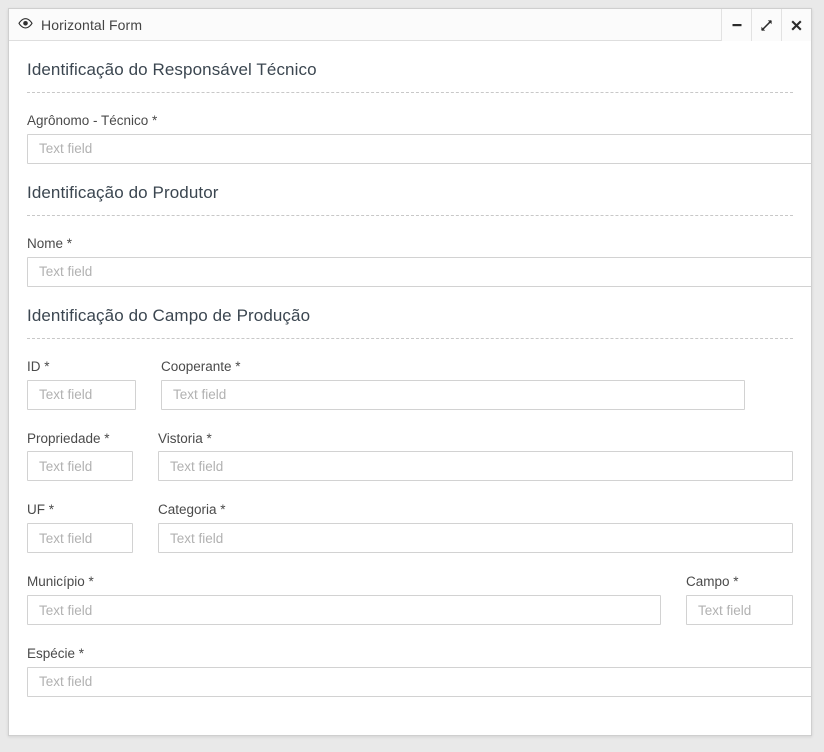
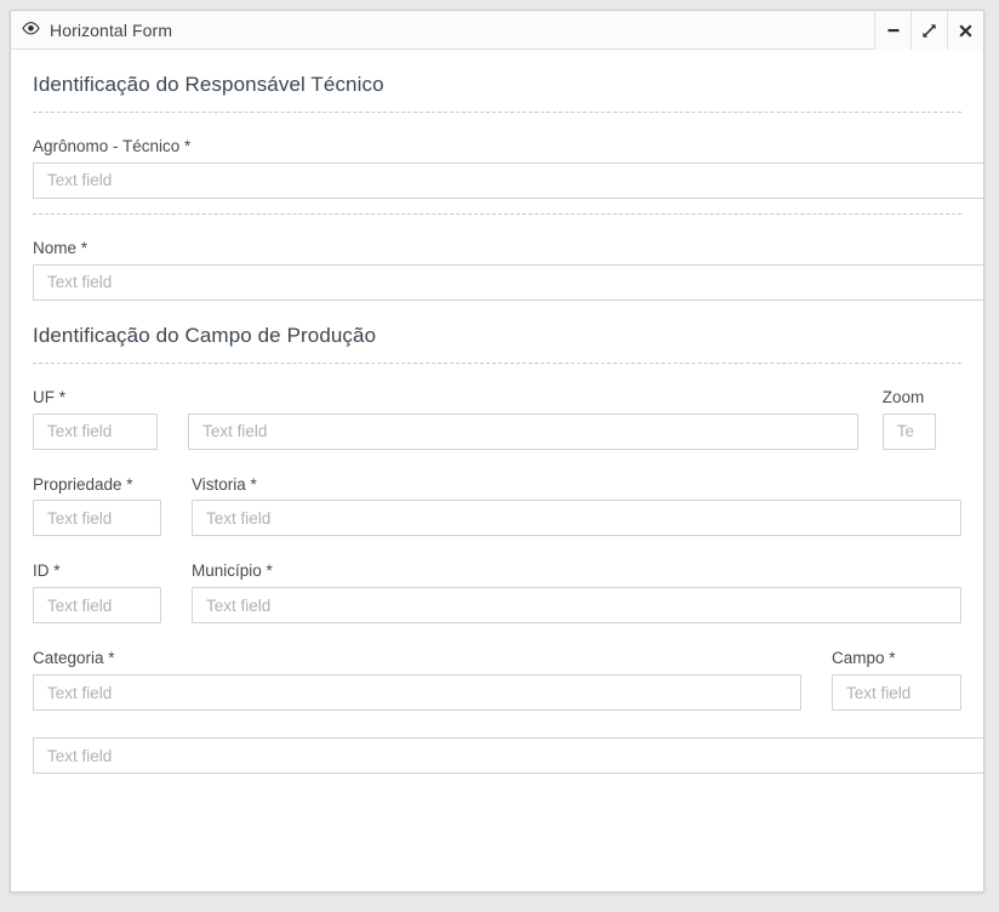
  Horizontal Form
  Identificação do Responsável Técnico
  Agrônomo - Técnico *
  Text field
- Identificação do Produtor
  Nome *
  Text field
  Identificação do Campo de Produção
- ID *
+ UF *
  Text field
- Cooperante *
  Text field
+ Zoom
+ Te
  Propriedade *
  Text field
  Vistoria *
  Text field
- UF *
+ ID *
  Text field
- Categoria *
+ Município *
  Text field
- Município *
+ Categoria *
  Text field
  Campo *
  Text field
- Espécie *
  Text field
